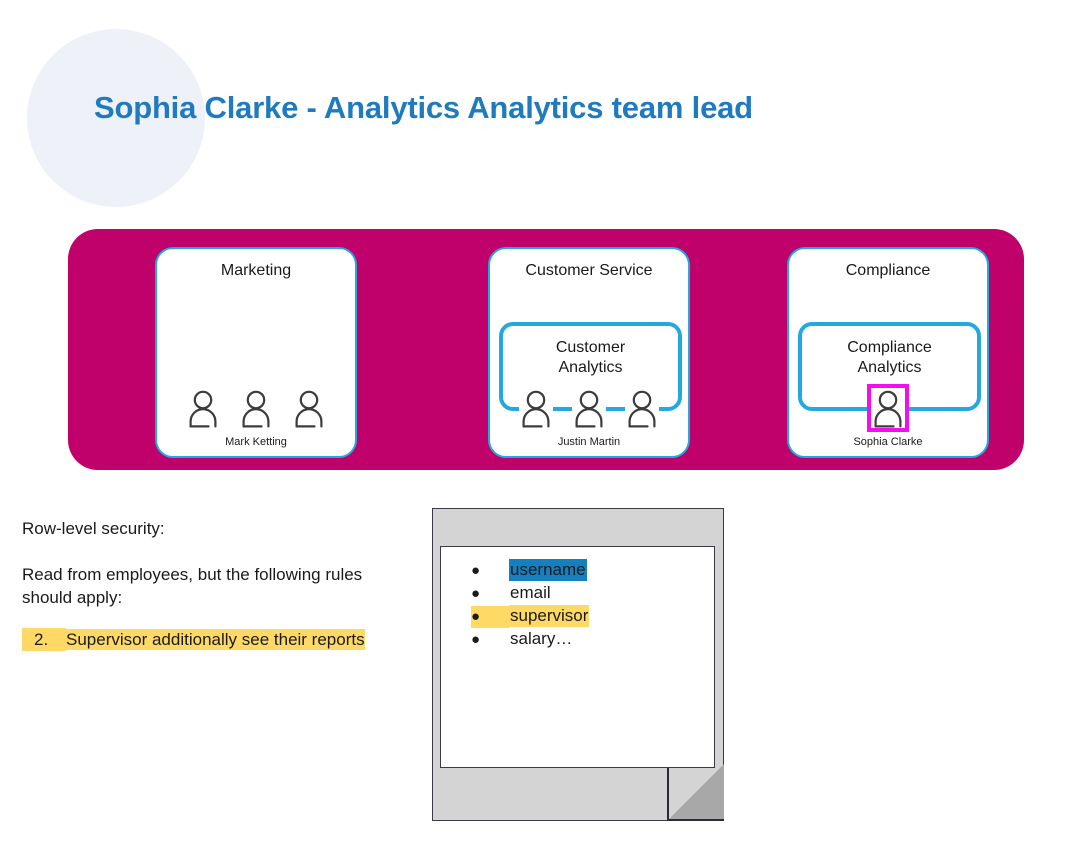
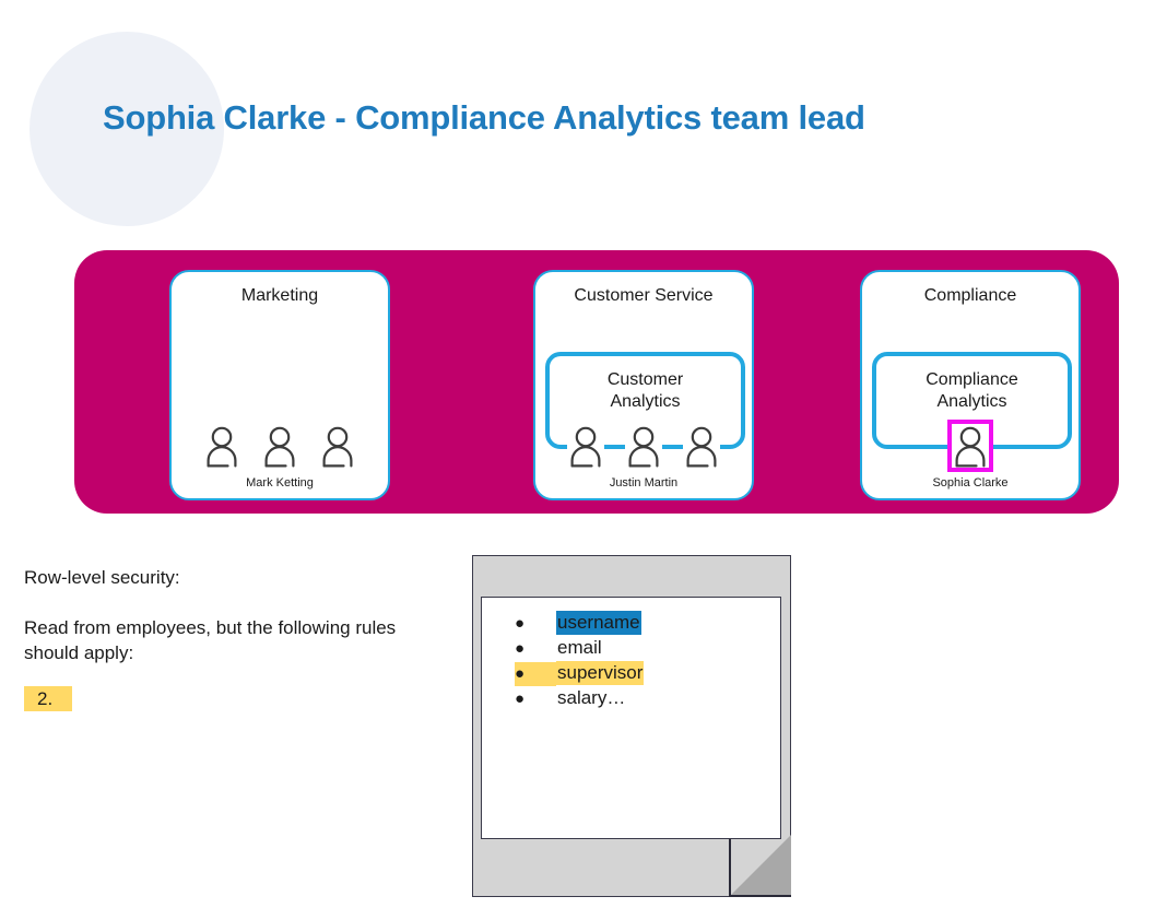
- Sophia Clarke - Analytics Analytics team lead
+ Sophia Clarke - Compliance Analytics team lead
  Marketing
  Mark Ketting
  Customer Service
  Customer
  Analytics
  Justin Martin
  Compliance
  Compliance
  Analytics
  Sophia Clarke
  Row-level security:
  Read from employees, but the following rules should apply:
  2.
- Supervisor additionally see their reports
  ●
  username
  ●
  email
  ●
  supervisor
  ●
  salary…
